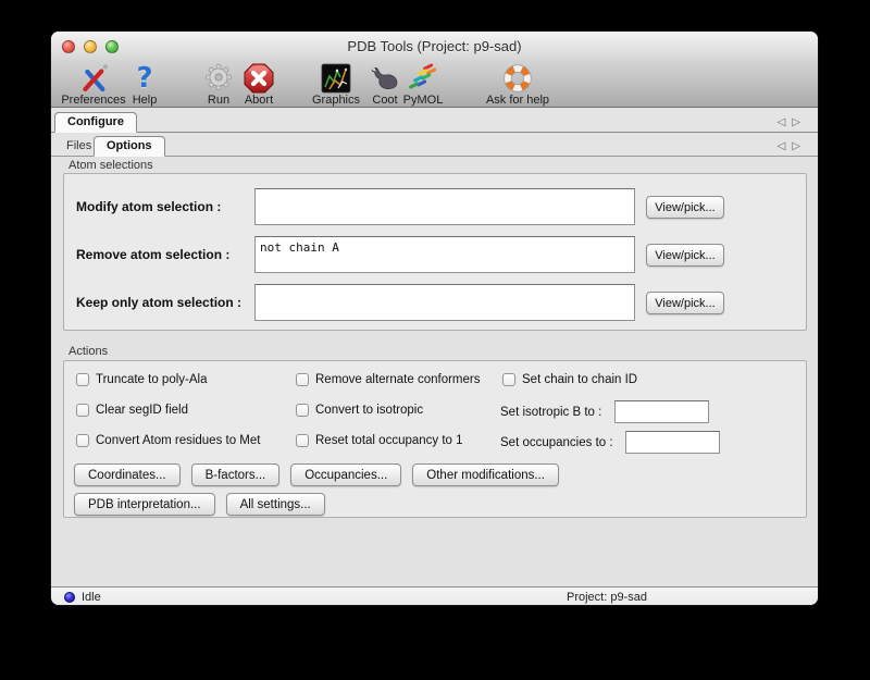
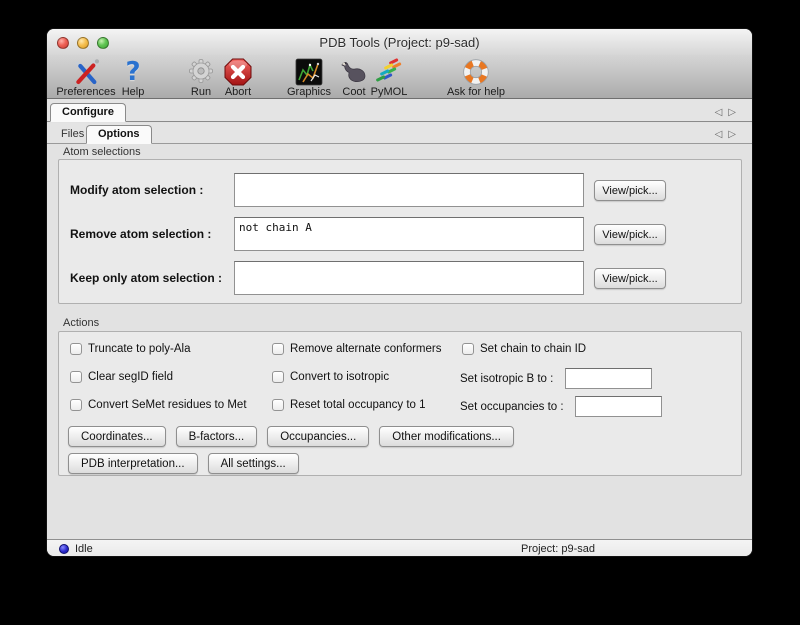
  PDB Tools (Project: p9-sad)
  Preferences
  ?
  Help
  Run
  Abort
  Graphics
  Coot
  PyMOL
  Ask for help
  Configure
  ◁▷
  Files
  Options
  ◁▷
  Atom selections
  Modify atom selection :
  View/pick...
  Remove atom selection :
  not chain A
  View/pick...
  Keep only atom selection :
  View/pick...
  Actions
  Truncate to poly-Ala
  Clear segID field
- Convert Atom residues to Met
+ Convert SeMet residues to Met
  Remove alternate conformers
  Convert to isotropic
  Reset total occupancy to 1
  Set chain to chain ID
  Set isotropic B to :
  Set occupancies to :
  Coordinates...
  B-factors...
  Occupancies...
  Other modifications...
  PDB interpretation...
  All settings...
  Idle
  Project: p9-sad
